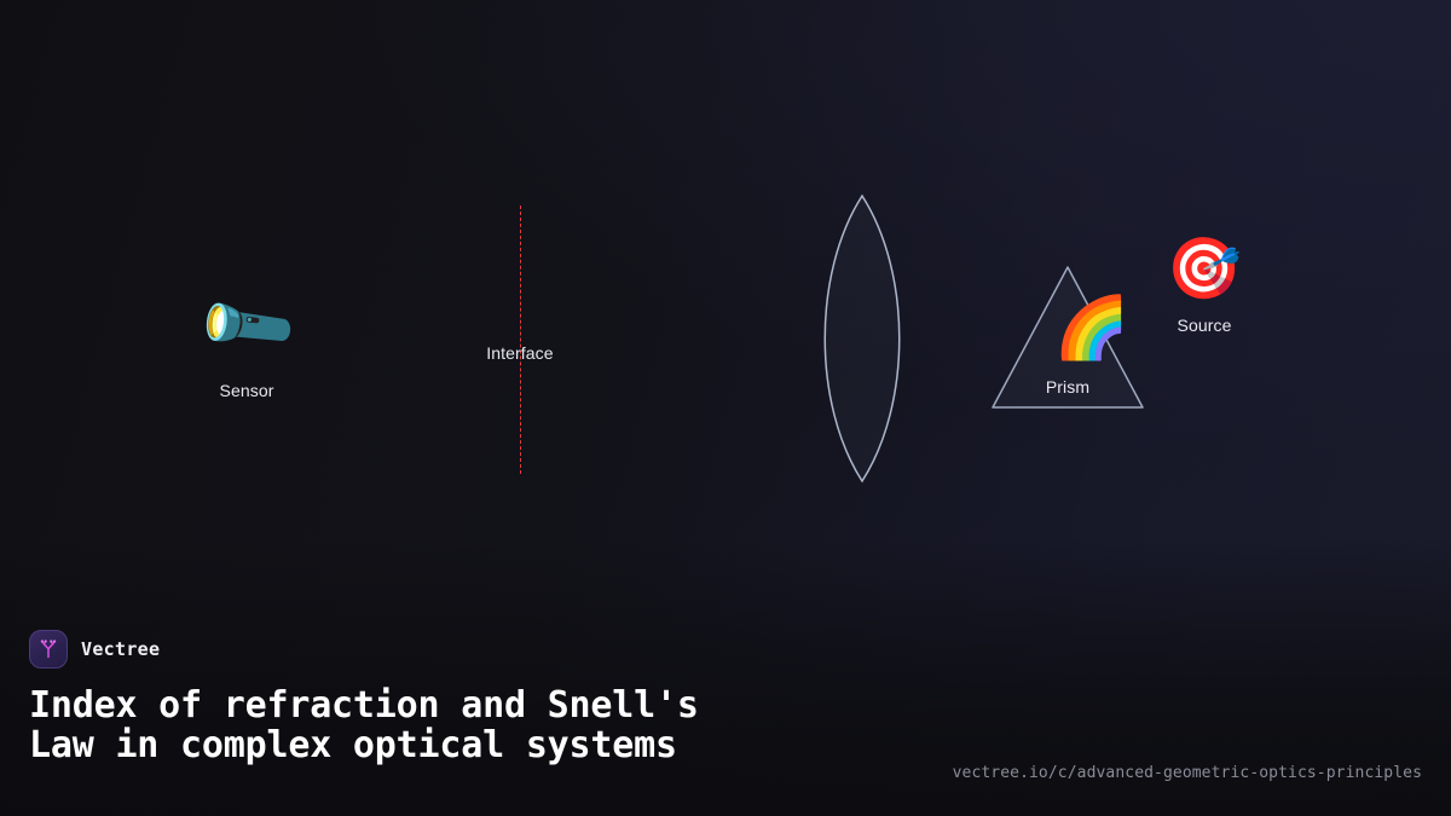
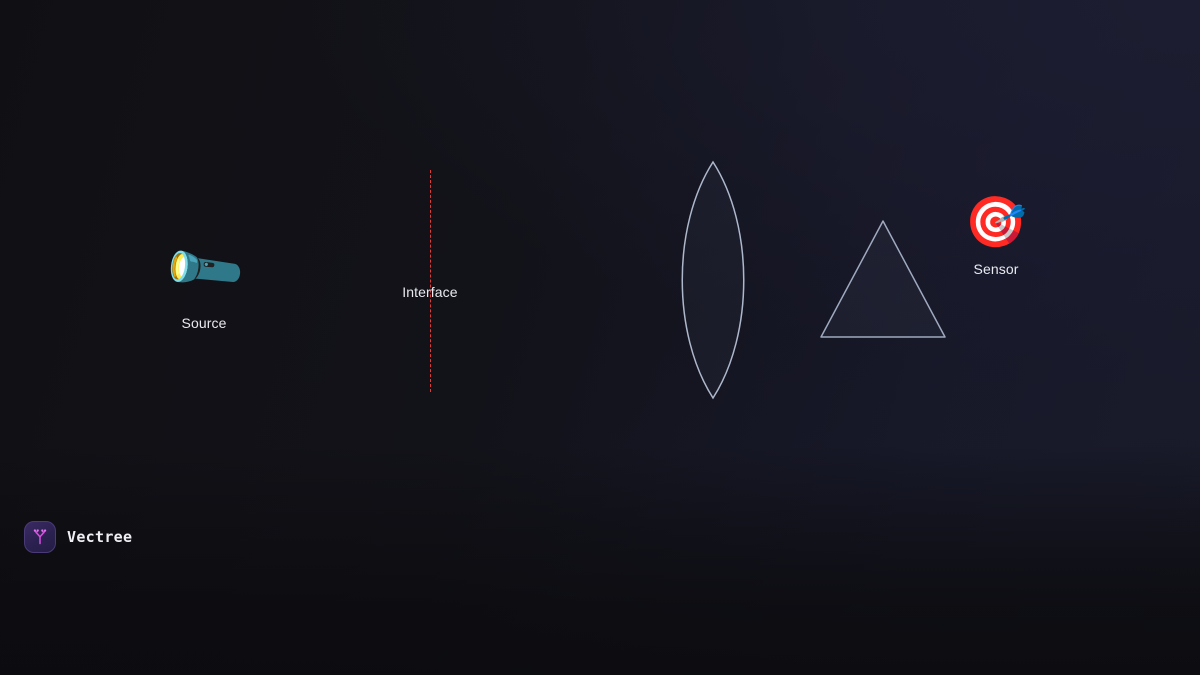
- Sensor
+ Source
  Interface
- 🌈
- Prism
  🎯
- Source
+ Sensor
  Vectree
- Index of refraction and Snell's
- Law in complex optical systems
- vectree.io/c/advanced-geometric-optics-principles
